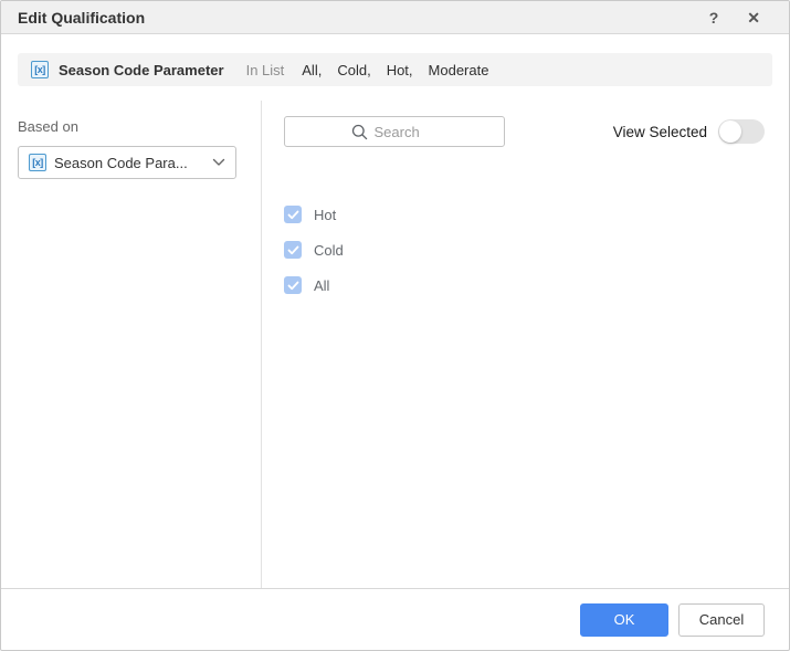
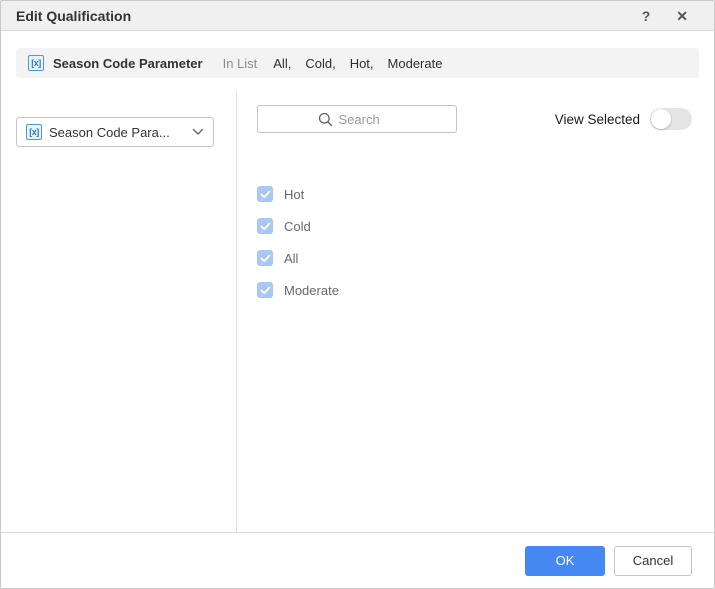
  Edit Qualification
  ?
  ✕
  [x]
  Season Code Parameter
  In List
  All, Cold, Hot, Moderate
- Based on
  [x]
  Season Code Para...
  Search
  View Selected
  Hot
  Cold
  All
+ Moderate
  OK
  Cancel
